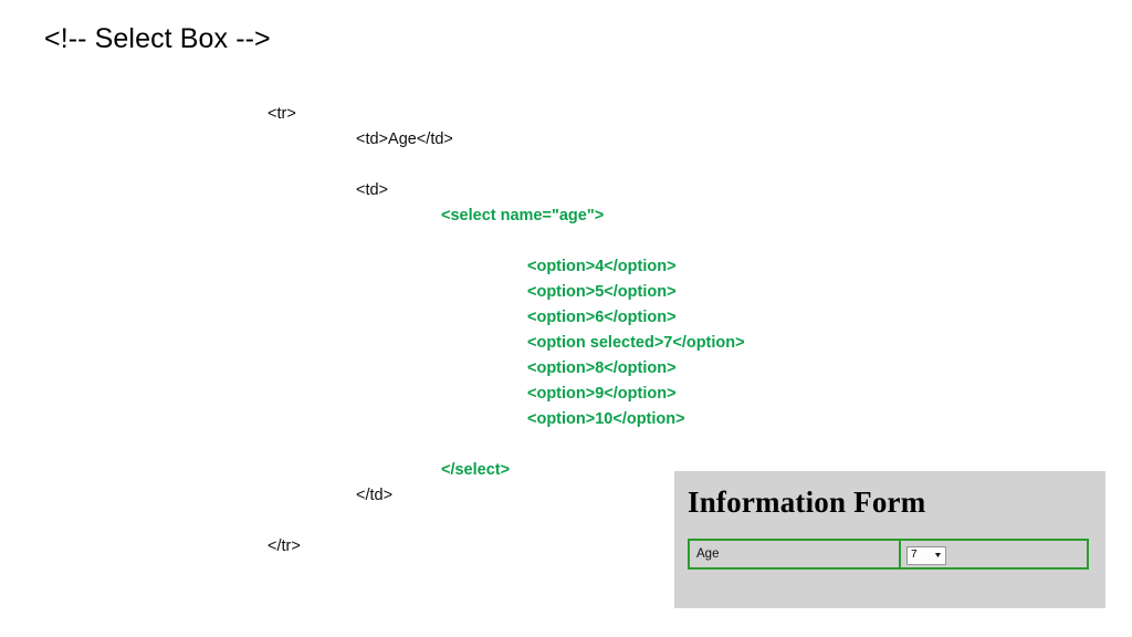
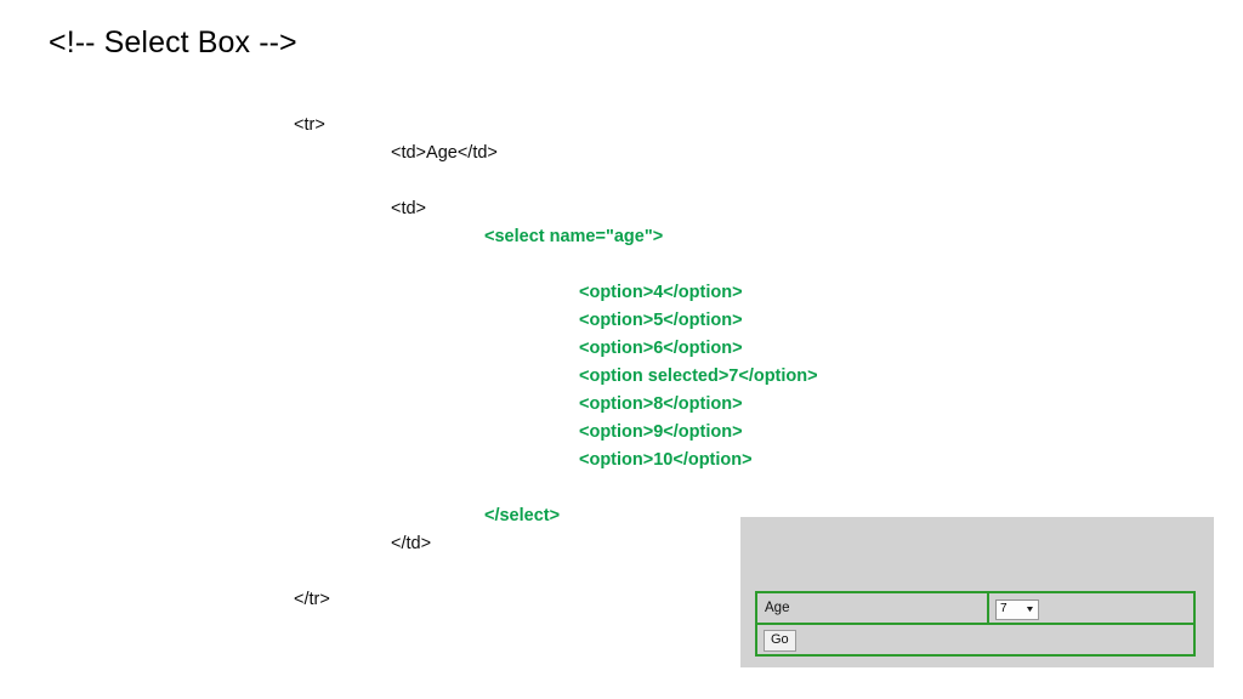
  <!-- Select Box -->
  <tr>
  <td>Age</td>
  <td>
  <select name="age">
  <option>4</option>
  <option>5</option>
  <option>6</option>
  <option selected>7</option>
  <option>8</option>
  <option>9</option>
  <option>10</option>
  </select>
  </td>
  </tr>
- Information Form
  Age	7
+ Go
